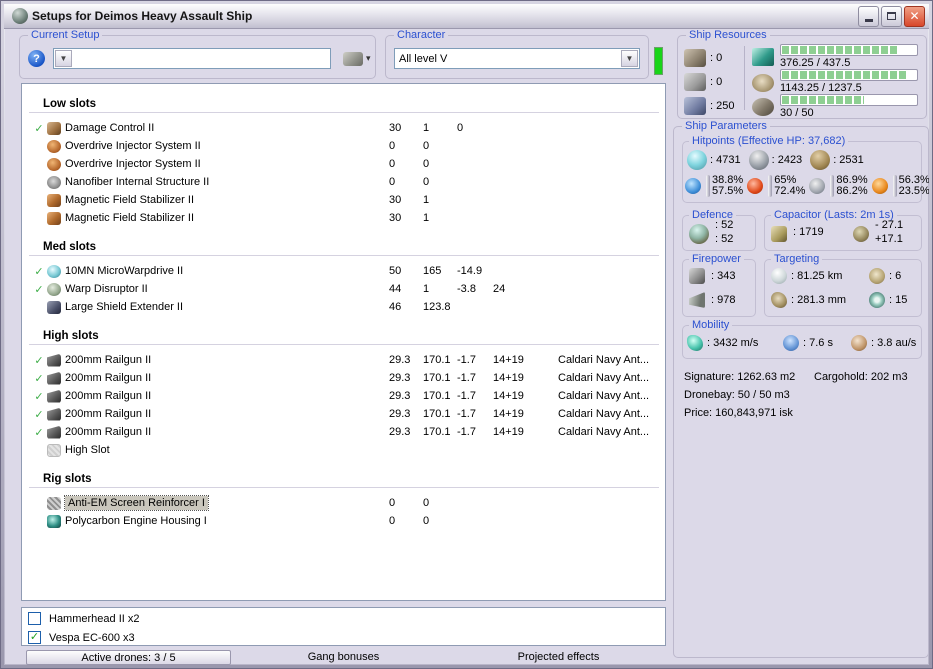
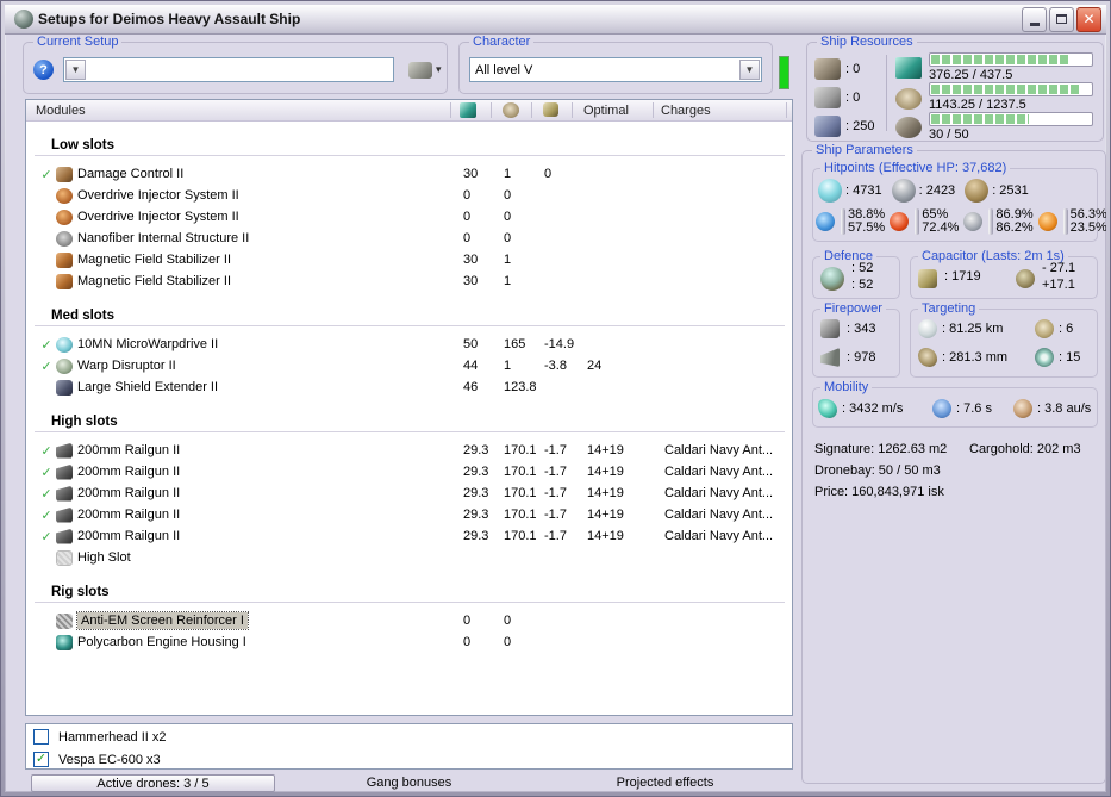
  Setups for Deimos Heavy Assault Ship
  ✕
  Current Setup
  ?
  ▼
  ▾
  Character
  All level V
  ▼
  Ship Resources
  : 0
  : 0
  : 250
  376.25 / 437.5
  1143.25 / 1237.5
  30 / 50
+ Modules
+ Optimal
+ Charges
  Low slots
  ✓
  Damage Control II
  30
  1
  0
  Overdrive Injector System II
  0
  0
  Overdrive Injector System II
  0
  0
  Nanofiber Internal Structure II
  0
  0
  Magnetic Field Stabilizer II
  30
  1
  Magnetic Field Stabilizer II
  30
  1
  Med slots
  ✓
  10MN MicroWarpdrive II
  50
  165
  -14.9
  ✓
  Warp Disruptor II
  44
  1
  -3.8
  24
  Large Shield Extender II
  46
  123.8
  High slots
  ✓
  200mm Railgun II
  29.3
  170.1
  -1.7
  14+19
  Caldari Navy Ant...
  ✓
  200mm Railgun II
  29.3
  170.1
  -1.7
  14+19
  Caldari Navy Ant...
  ✓
  200mm Railgun II
  29.3
  170.1
  -1.7
  14+19
  Caldari Navy Ant...
  ✓
  200mm Railgun II
  29.3
  170.1
  -1.7
  14+19
  Caldari Navy Ant...
  ✓
  200mm Railgun II
  29.3
  170.1
  -1.7
  14+19
  Caldari Navy Ant...
  High Slot
  Rig slots
  Anti-EM Screen Reinforcer I
  0
  0
  Polycarbon Engine Housing I
  0
  0
  Hammerhead II x2
  ✓
  Vespa EC-600 x3
  Active drones: 3 / 5
  Gang bonuses
  Projected effects
  Ship Parameters
  Hitpoints (Effective HP: 37,682)
  : 4731
  : 2423
  : 2531
  38.8%
  57.5%
  65%
  72.4%
  86.9%
  86.2%
  56.3%
  23.5%
  Defence
  : 52
  : 52
  Capacitor (Lasts: 2m 1s)
  : 1719
  - 27.1
  +17.1
  Firepower
  : 343
  : 978
  Targeting
  : 81.25 km
  : 6
  : 281.3 mm
  : 15
  Mobility
  : 3432 m/s
  : 7.6 s
  : 3.8 au/s
  Signature: 1262.63 m2
  Cargohold: 202 m3
  Dronebay: 50 / 50 m3
  Price: 160,843,971 isk
